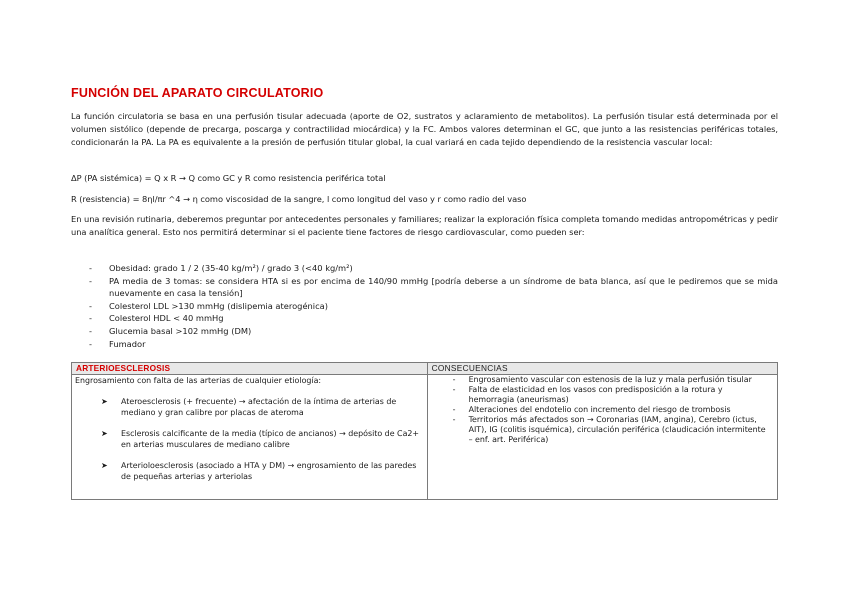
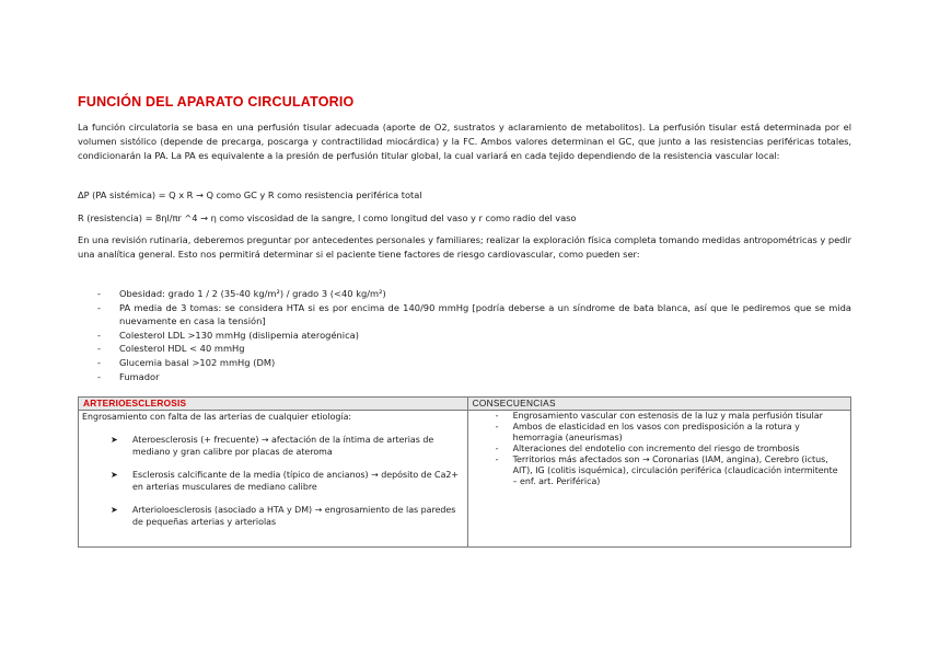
  FUNCIÓN DEL APARATO CIRCULATORIO
  La función circulatoria se basa en una perfusión tisular adecuada (aporte de O2, sustratos y aclaramiento de metabolitos). La perfusión tisular está determinada por el volumen sistólico (depende de precarga, poscarga y contractilidad miocárdica) y la FC. Ambos valores determinan el GC, que junto a las resistencias periféricas totales, condicionarán la PA. La PA es equivalente a la presión de perfusión titular global, la cual variará en cada tejido dependiendo de la resistencia vascular local:
  ΔP (PA sistémica) = Q x R → Q como GC y R como resistencia periférica total
  R (resistencia) = 8ηl/πr ^4 → η como viscosidad de la sangre, l como longitud del vaso y r como radio del vaso
  En una revisión rutinaria, deberemos preguntar por antecedentes personales y familiares; realizar la exploración física completa tomando medidas antropométricas y pedir una analítica general. Esto nos permitirá determinar si el paciente tiene factores de riesgo cardiovascular, como pueden ser:
  -
  Obesidad: grado 1 / 2 (35-40 kg/m²) / grado 3 (<40 kg/m²)
  -
  PA media de 3 tomas: se considera HTA si es por encima de 140/90 mmHg [podría deberse a un síndrome de bata blanca, así que le pediremos que se mida nuevamente en casa la tensión]
  -
  Colesterol LDL >130 mmHg (dislipemia aterogénica)
  -
  Colesterol HDL < 40 mmHg
  -
  Glucemia basal >102 mmHg (DM)
  -
  Fumador
  ARTERIOESCLEROSIS	CONSECUENCIAS
- Engrosamiento con falta de las arterias de cualquier etiología: ➤ Ateroesclerosis (+ frecuente) → afectación de la íntima de arterias de mediano y gran calibre por placas de ateroma ➤ Esclerosis calcificante de la media (típico de ancianos) → depósito de Ca2+ en arterias musculares de mediano calibre ➤ Arterioloesclerosis (asociado a HTA y DM) → engrosamiento de las paredes de pequeñas arterias y arteriolas	- Engrosamiento vascular con estenosis de la luz y mala perfusión tisular - Falta de elasticidad en los vasos con predisposición a la rotura y hemorragia (aneurismas) - Alteraciones del endotelio con incremento del riesgo de trombosis - Territorios más afectados son → Coronarias (IAM, angina), Cerebro (ictus, AIT), IG (colitis isquémica), circulación periférica (claudicación intermitente – enf. art. Periférica)
+ Engrosamiento con falta de las arterias de cualquier etiología: ➤ Ateroesclerosis (+ frecuente) → afectación de la íntima de arterias de mediano y gran calibre por placas de ateroma ➤ Esclerosis calcificante de la media (típico de ancianos) → depósito de Ca2+ en arterias musculares de mediano calibre ➤ Arterioloesclerosis (asociado a HTA y DM) → engrosamiento de las paredes de pequeñas arterias y arteriolas	- Engrosamiento vascular con estenosis de la luz y mala perfusión tisular - Ambos de elasticidad en los vasos con predisposición a la rotura y hemorragia (aneurismas) - Alteraciones del endotelio con incremento del riesgo de trombosis - Territorios más afectados son → Coronarias (IAM, angina), Cerebro (ictus, AIT), IG (colitis isquémica), circulación periférica (claudicación intermitente – enf. art. Periférica)
